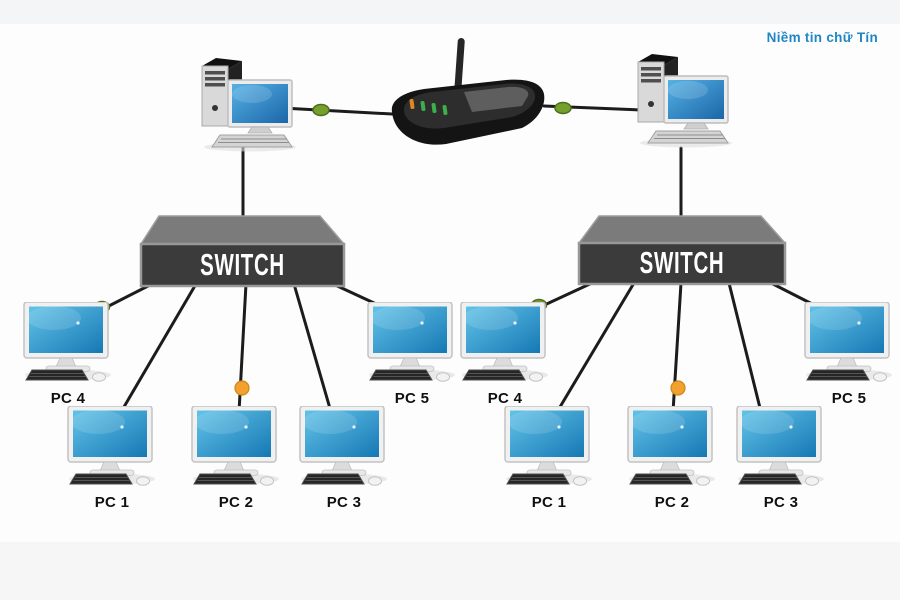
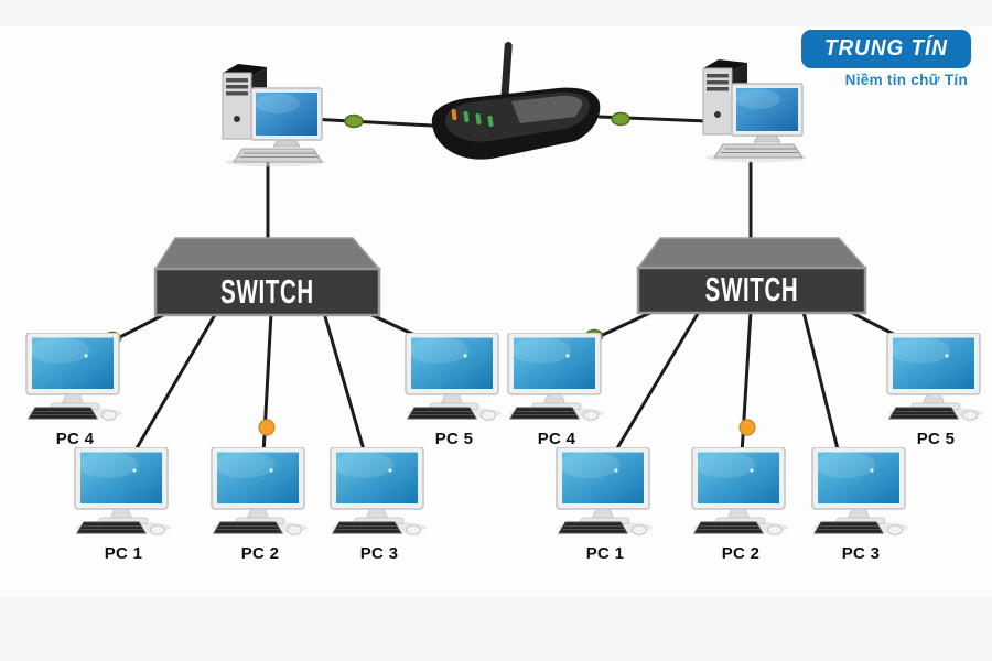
  SWITCH
  SWITCH
  PC 4
  PC 5
  PC 1
  PC 2
  PC 3
  PC 4
  PC 5
  PC 1
  PC 2
  PC 3
+ TRUNG TÍN
  Niềm tin chữ Tín
